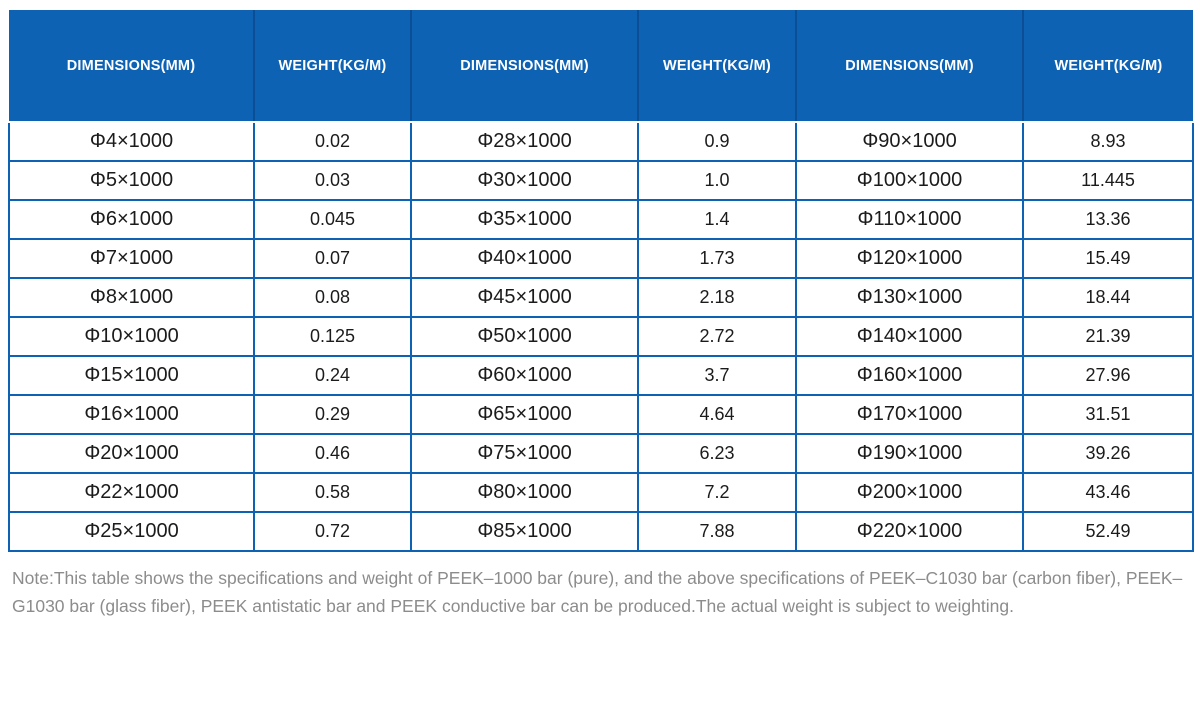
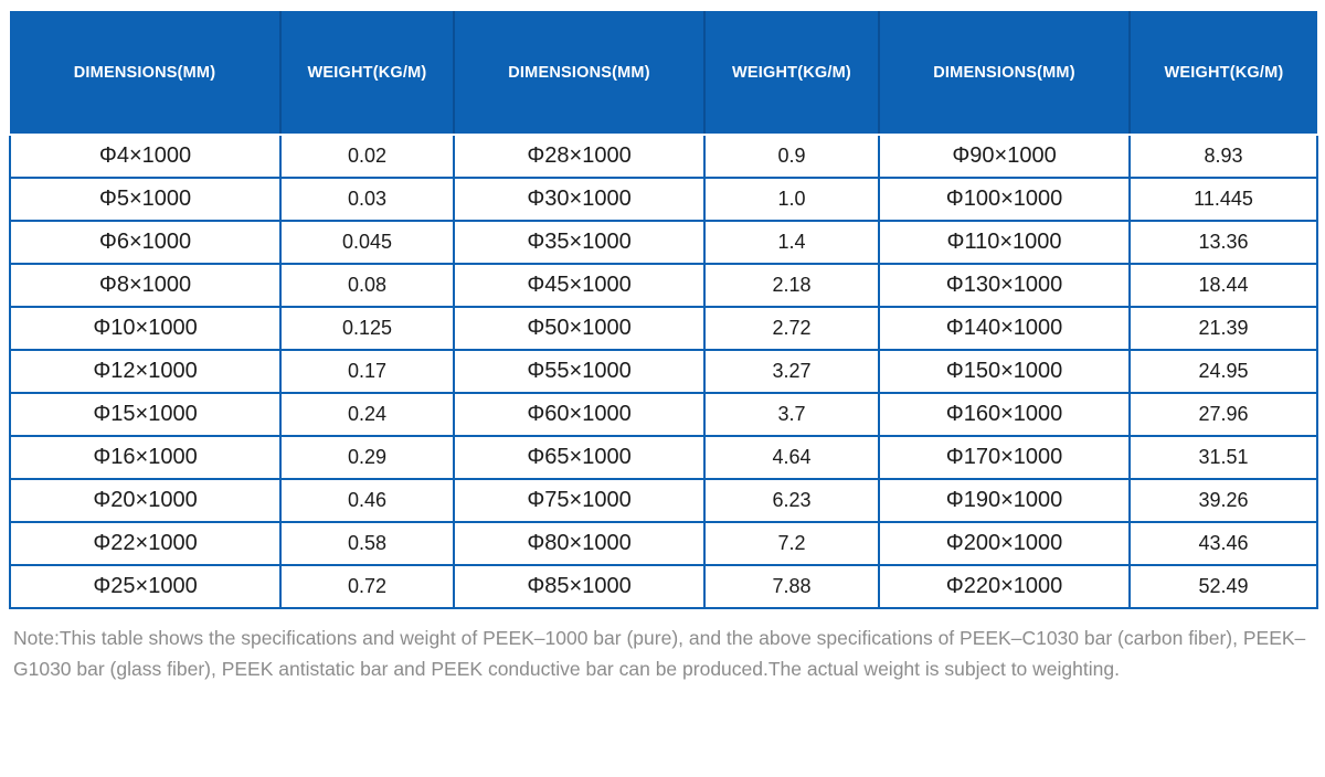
  DIMENSIONS(MM)	WEIGHT(KG/M)	DIMENSIONS(MM)	WEIGHT(KG/M)	DIMENSIONS(MM)	WEIGHT(KG/M)
  Φ4×1000	0.02	Φ28×1000	0.9	Φ90×1000	8.93
  Φ5×1000	0.03	Φ30×1000	1.0	Φ100×1000	11.445
  Φ6×1000	0.045	Φ35×1000	1.4	Φ110×1000	13.36
- Φ7×1000	0.07	Φ40×1000	1.73	Φ120×1000	15.49
  Φ8×1000	0.08	Φ45×1000	2.18	Φ130×1000	18.44
  Φ10×1000	0.125	Φ50×1000	2.72	Φ140×1000	21.39
+ Φ12×1000	0.17	Φ55×1000	3.27	Φ150×1000	24.95
  Φ15×1000	0.24	Φ60×1000	3.7	Φ160×1000	27.96
  Φ16×1000	0.29	Φ65×1000	4.64	Φ170×1000	31.51
  Φ20×1000	0.46	Φ75×1000	6.23	Φ190×1000	39.26
  Φ22×1000	0.58	Φ80×1000	7.2	Φ200×1000	43.46
  Φ25×1000	0.72	Φ85×1000	7.88	Φ220×1000	52.49
  Note:This table shows the specifications and weight of PEEK–1000 bar (pure), and the above specifications of PEEK–C1030 bar (carbon fiber), PEEK–G1030 bar (glass fiber), PEEK antistatic bar and PEEK conductive bar can be produced.The actual weight is subject to weighting.
